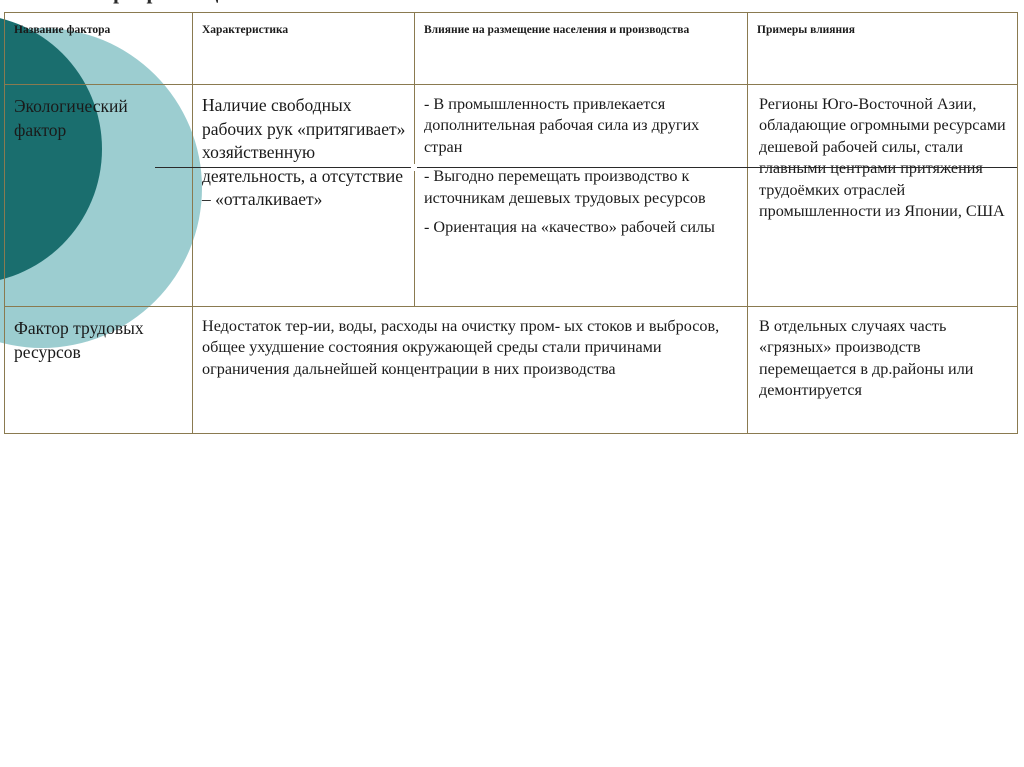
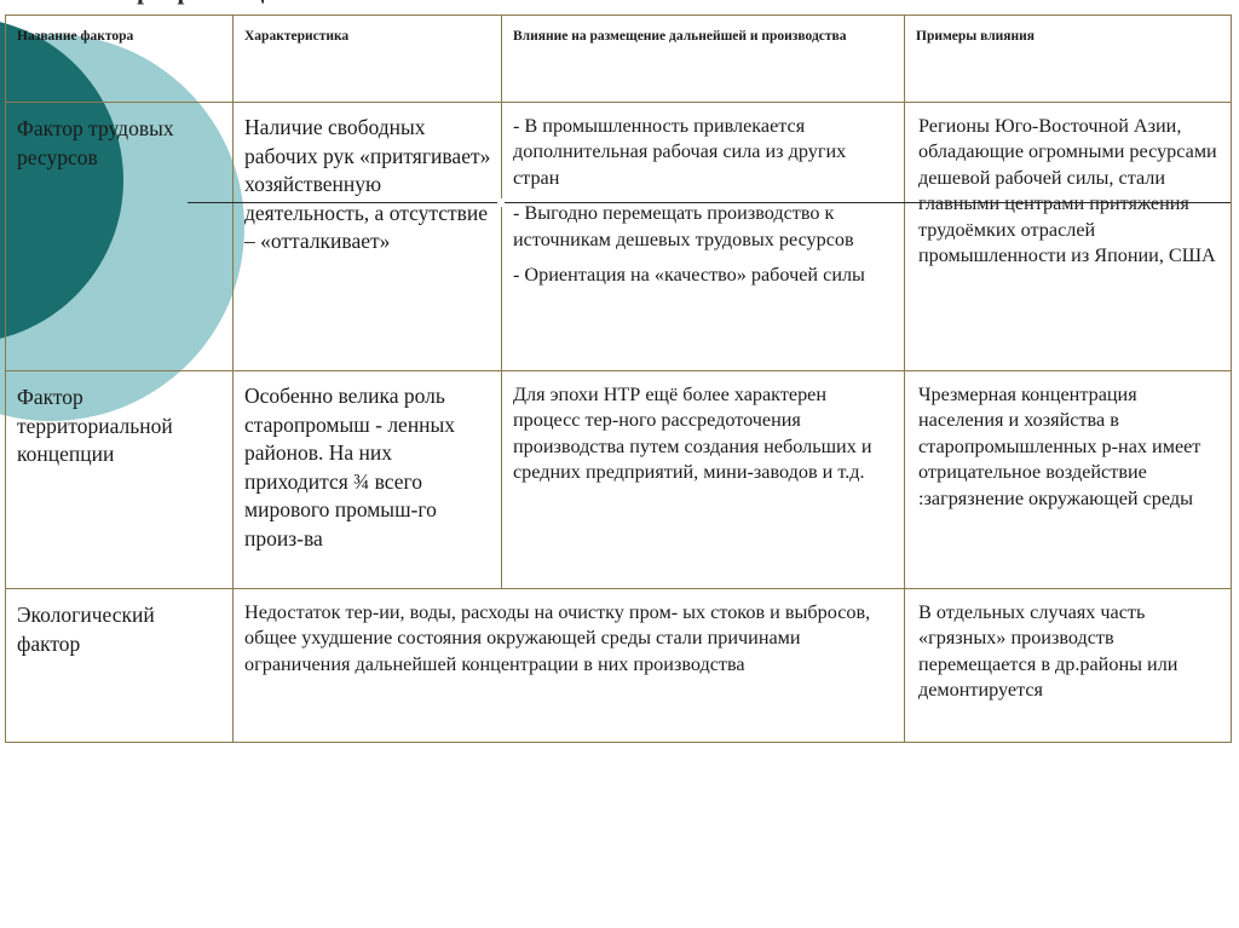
- Название фактора	Характеристика	Влияние на размещение населения и производства	Примеры влияния
+ Название фактора	Характеристика	Влияние на размещение дальнейшей и производства	Примеры влияния
- Экологический фактор	Наличие свободных рабочих рук «притягивает» хозяйственную деятельность, а отсутствие – «отталкивает»	- В промышленность привлекается дополнительная рабочая сила из других стран - Выгодно перемещать производство к источникам дешевых трудовых ресурсов - Ориентация на «качество» рабочей силы	Регионы Юго-Восточной Азии, обладающие огромными ресурсами дешевой рабочей силы, стали главными центрами притяжения трудоёмких отраслей промышленности из Японии, США
+ Фактор трудовых ресурсов	Наличие свободных рабочих рук «притягивает» хозяйственную деятельность, а отсутствие – «отталкивает»	- В промышленность привлекается дополнительная рабочая сила из других стран - Выгодно перемещать производство к источникам дешевых трудовых ресурсов - Ориентация на «качество» рабочей силы	Регионы Юго-Восточной Азии, обладающие огромными ресурсами дешевой рабочей силы, стали главными центрами притяжения трудоёмких отраслей промышленности из Японии, США
+ Фактор территориальной концепции	Особенно велика роль старопромыш - ленных районов. На них приходится ¾ всего мирового промыш-го произ-ва	Для эпохи НТР ещё более характерен процесс тер-ного рассредоточения производства путем создания небольших и средних предприятий, мини-заводов и т.д.	Чрезмерная концентрация населения и хозяйства в старопромышленных р-нах имеет отрицательное воздействие :загрязнение окружающей среды
- Фактор трудовых ресурсов	Недостаток тер-ии, воды, расходы на очистку пром- ых стоков и выбросов, общее ухудшение состояния окружающей среды стали причинами ограничения дальнейшей концентрации в них производства	В отдельных случаях часть «грязных» производств перемещается в др.районы или демонтируется
+ Экологический фактор	Недостаток тер-ии, воды, расходы на очистку пром- ых стоков и выбросов, общее ухудшение состояния окружающей среды стали причинами ограничения дальнейшей концентрации в них производства	В отдельных случаях часть «грязных» производств перемещается в др.районы или демонтируется
